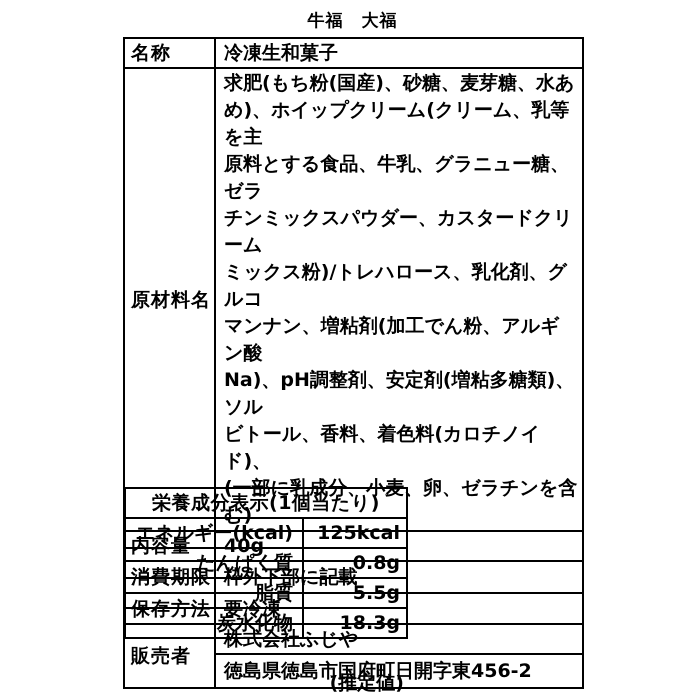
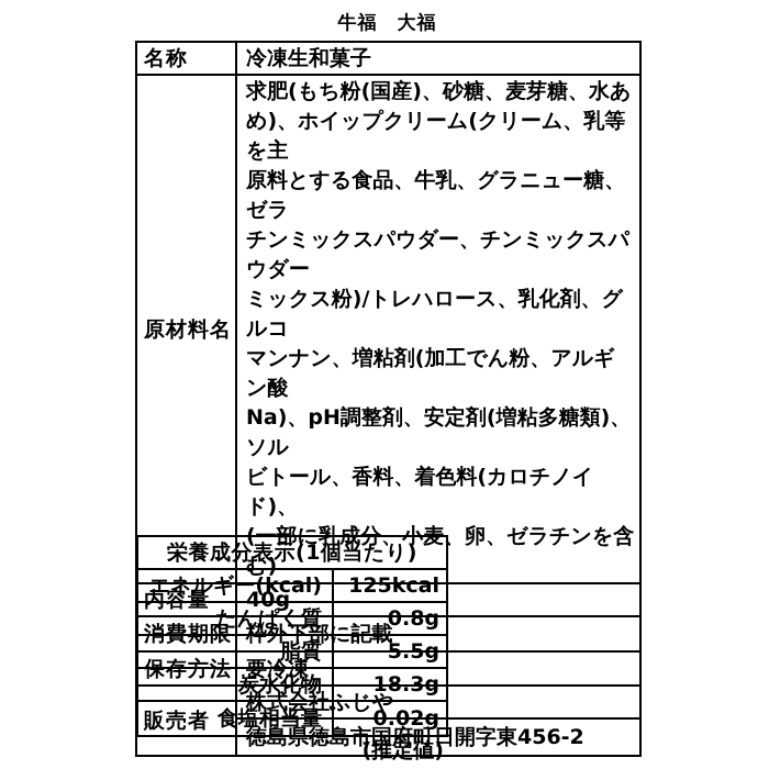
  牛福 大福
  名称	冷凍生和菓子
- 原材料名	求肥(もち粉(国産)、砂糖、麦芽糖、水あ め)、ホイップクリーム(クリーム、乳等を主 原料とする食品、牛乳、グラニュー糖、ゼラ チンミックスパウダー、カスタードクリーム ミックス粉)/トレハロース、乳化剤、グルコ マンナン、増粘剤(加工でん粉、アルギン酸 Na)、pH調整剤、安定剤(増粘多糖類)、ソル ビトール、香料、着色料(カロチノイド)、 (一部に乳成分、小麦、卵、ゼラチンを含む)
+ 原材料名	求肥(もち粉(国産)、砂糖、麦芽糖、水あ め)、ホイップクリーム(クリーム、乳等を主 原料とする食品、牛乳、グラニュー糖、ゼラ チンミックスパウダー、チンミックスパウダー ミックス粉)/トレハロース、乳化剤、グルコ マンナン、増粘剤(加工でん粉、アルギン酸 Na)、pH調整剤、安定剤(増粘多糖類)、ソル ビトール、香料、着色料(カロチノイド)、 (一部に乳成分、小麦、卵、ゼラチンを含む)
  内容量	40g
  消費期限	枠外下部に記載
  保存方法	要冷凍
  販売者	株式会社ふじや
  徳島県徳島市国府町日開字東456-2
  栄養成分表示(1個当たり)
  エネルギー(kcal)	125kcal
  たんぱく質	0.8g
  脂質	5.5g
  炭水化物	18.3g
+ 食塩相当量	0.02g
  (推定値)
